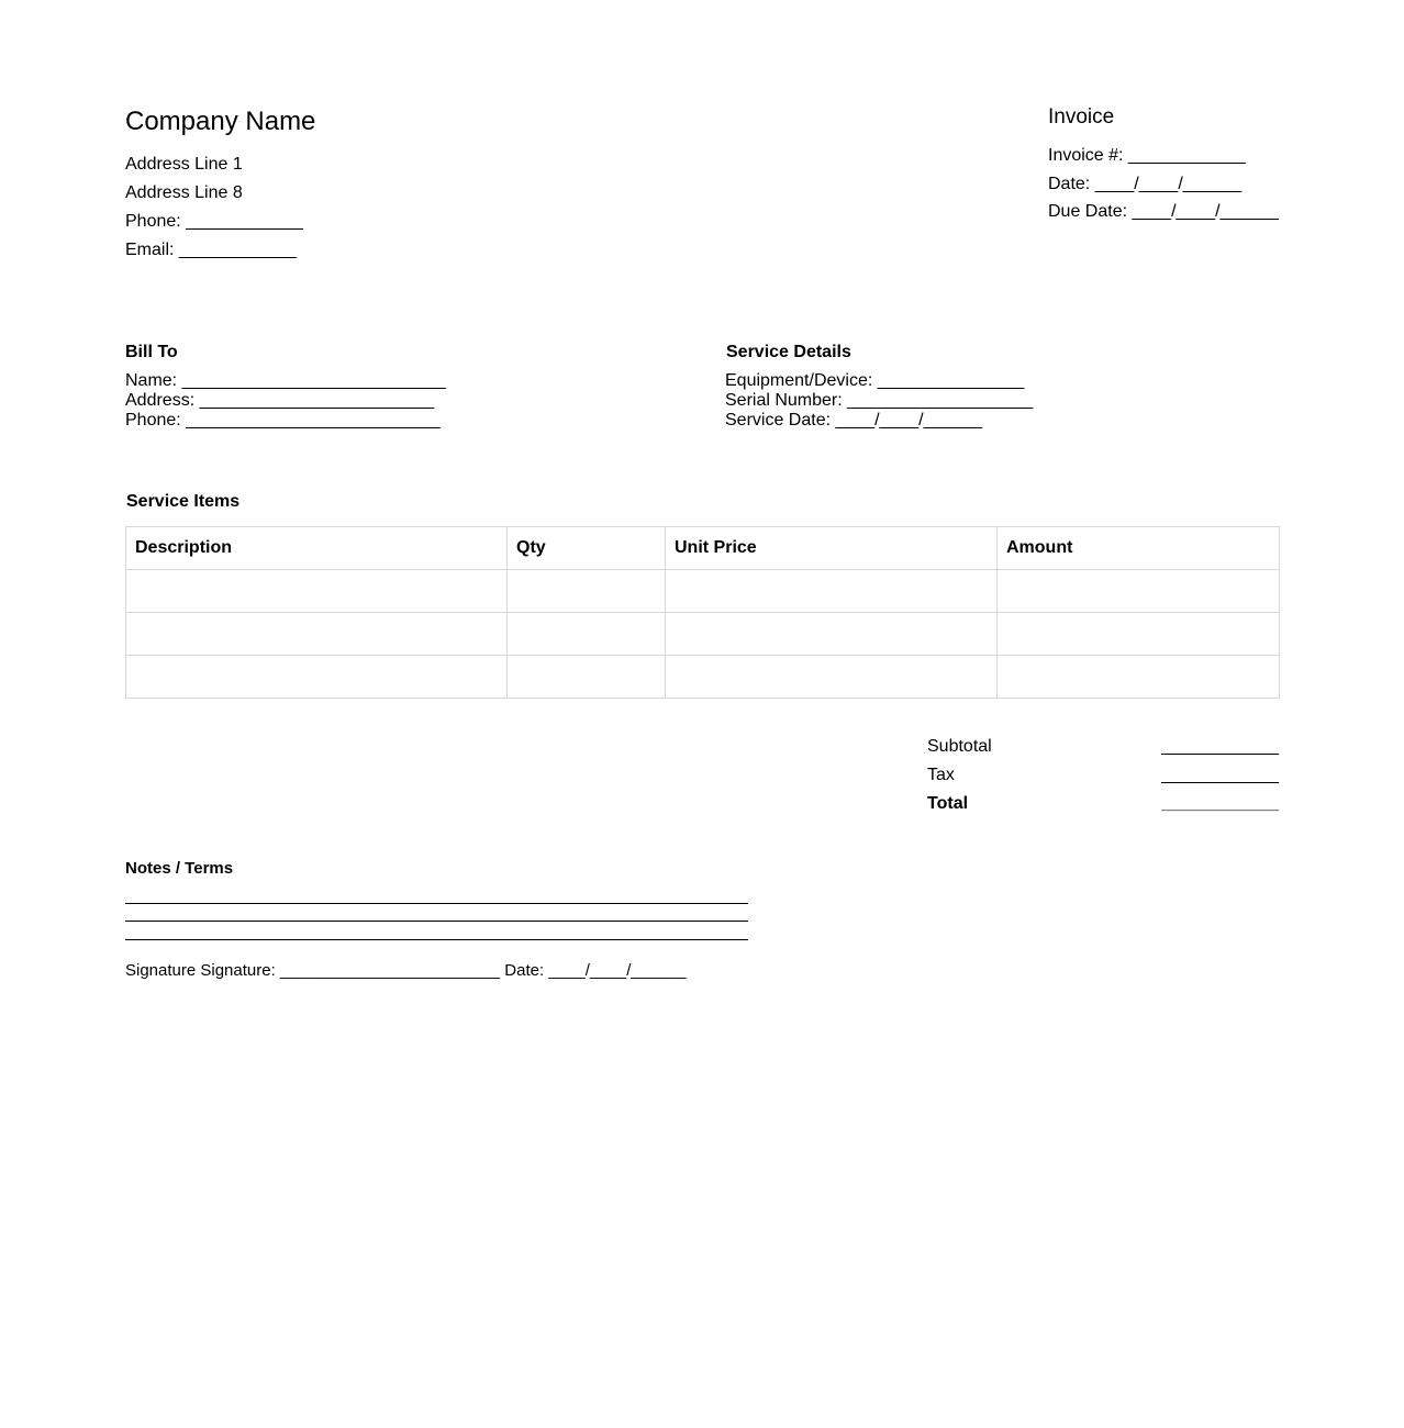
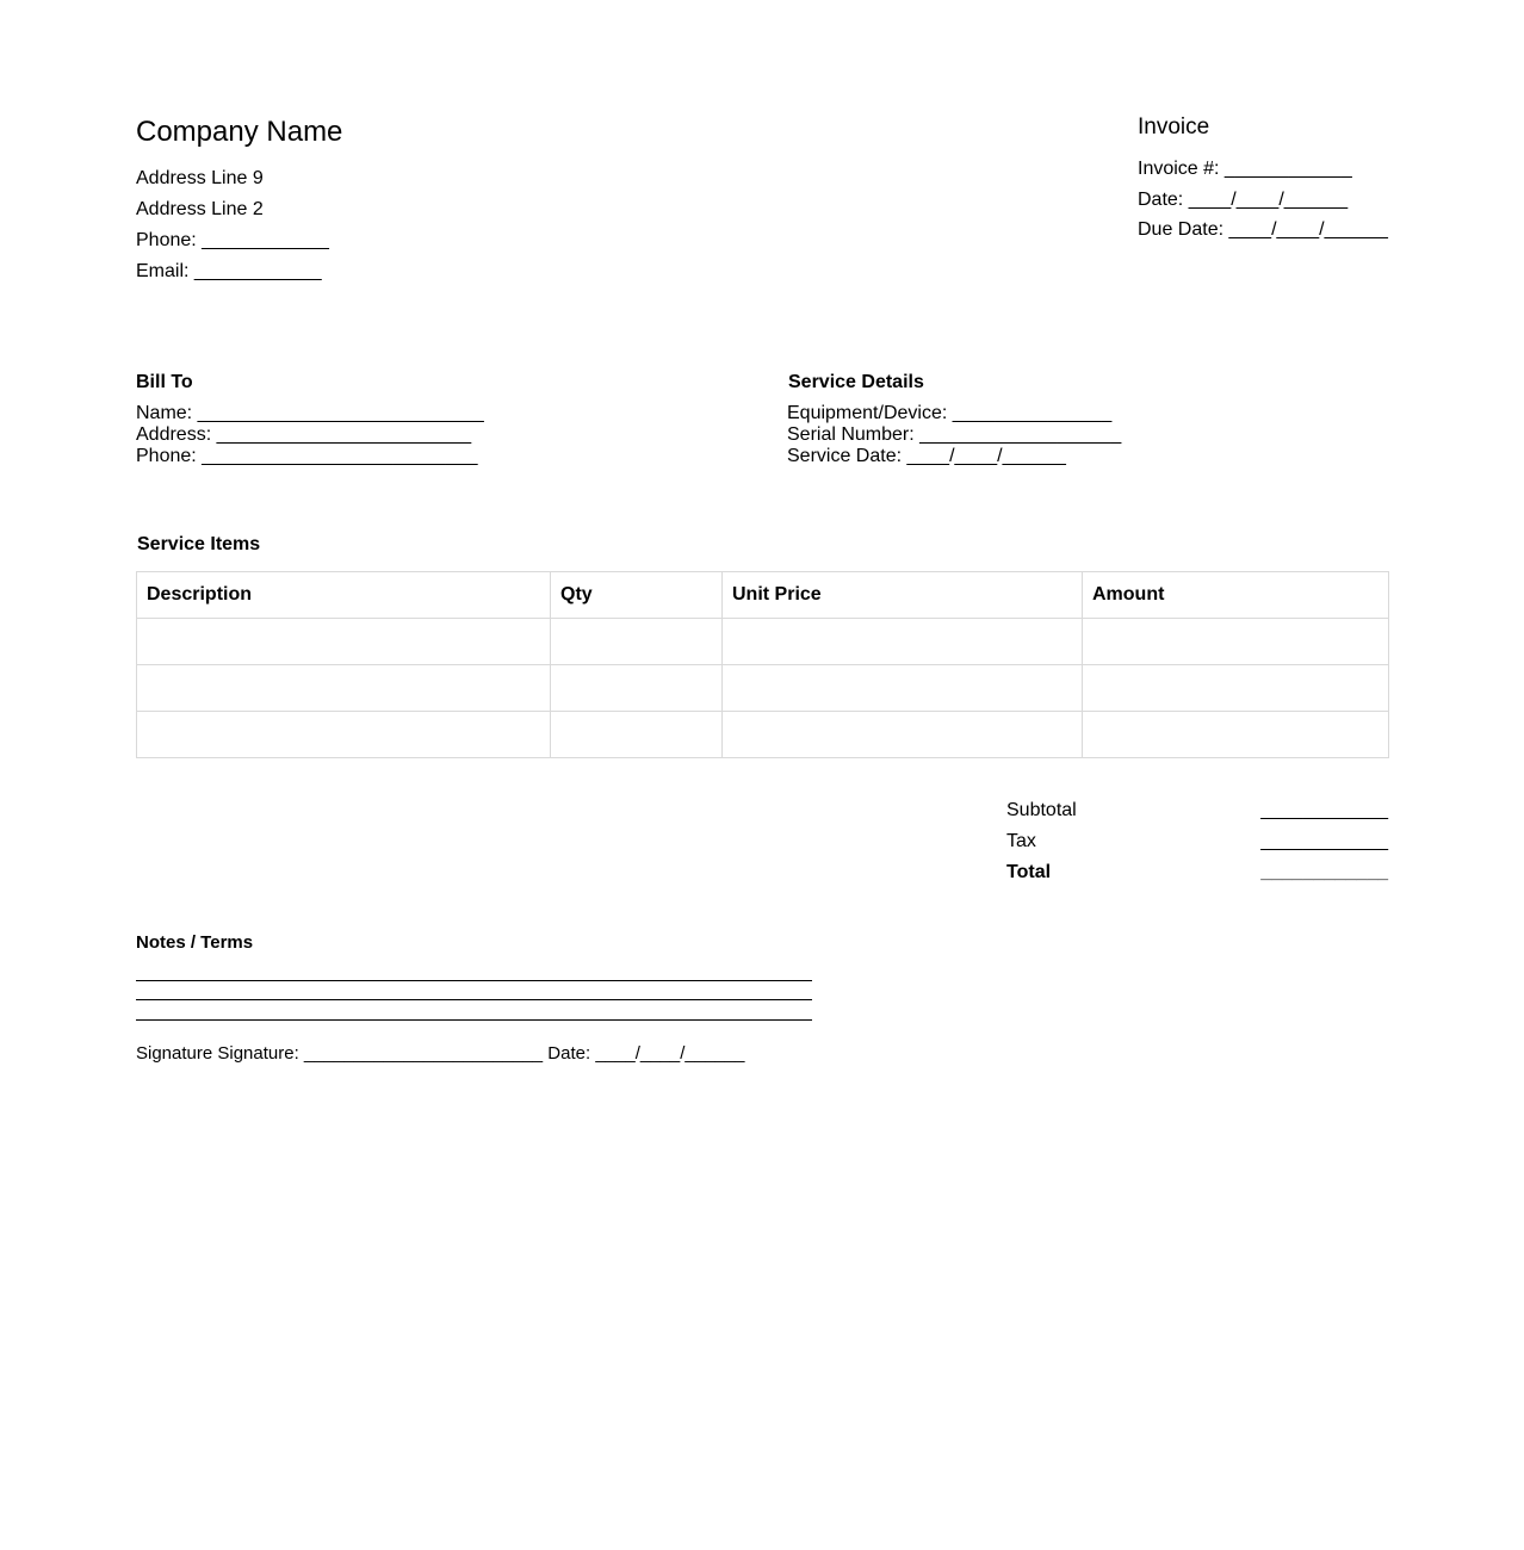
  Company Name
- Address Line 1
+ Address Line 9
- Address Line 8
+ Address Line 2
  Phone: ____________
  Email: ____________
  Invoice
  Invoice #: ____________
  Date: ____/____/______
  Due Date: ____/____/______
  Bill To
  Name: ___________________________
  Address: ________________________
  Phone: __________________________
  Service Details
  Equipment/Device: _______________
  Serial Number: ___________________
  Service Date: ____/____/______
  Service Items
  Description	Qty	Unit Price	Amount
  Subtotal
  ____________
  Tax
  ____________
  Total
  ____________
  Notes / Terms
  Signature Signature: ________________________ Date: ____/____/______
